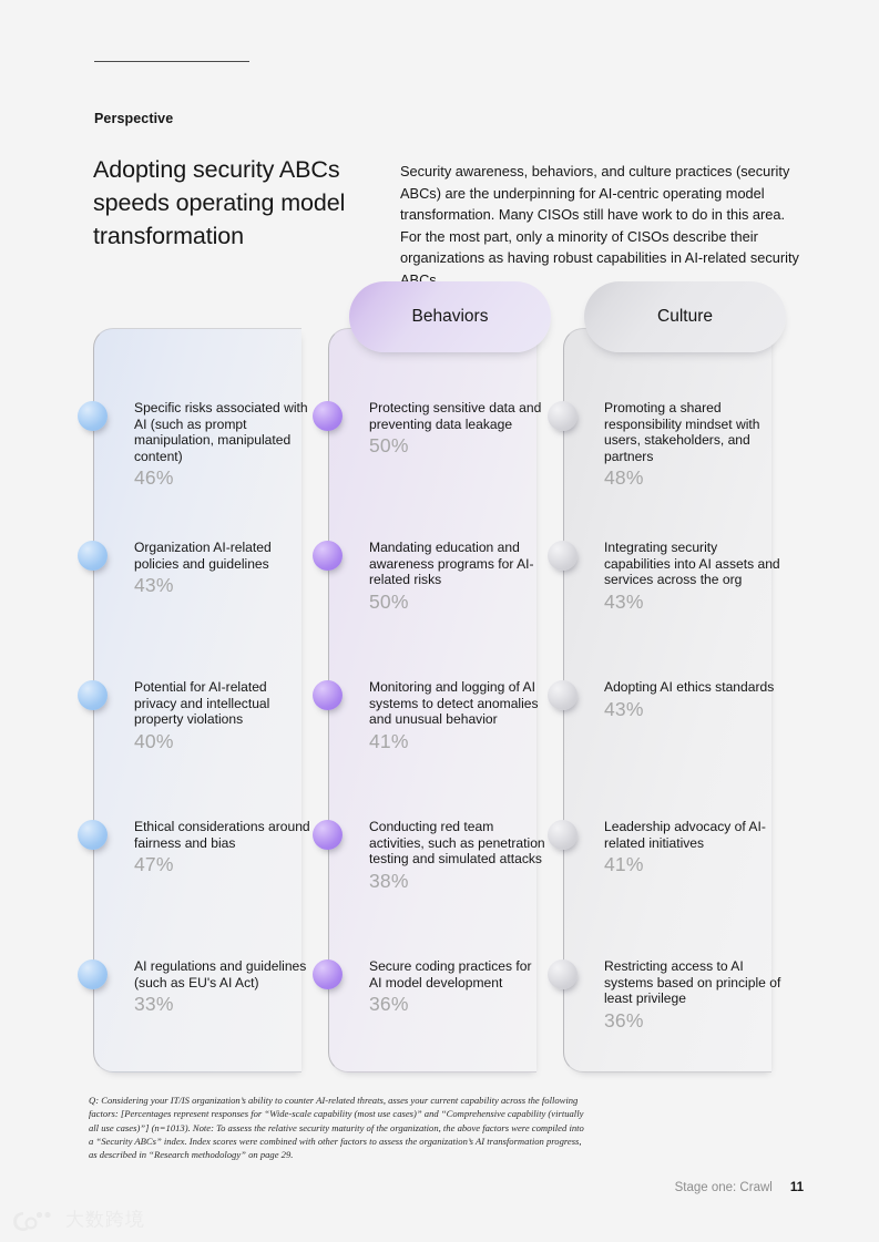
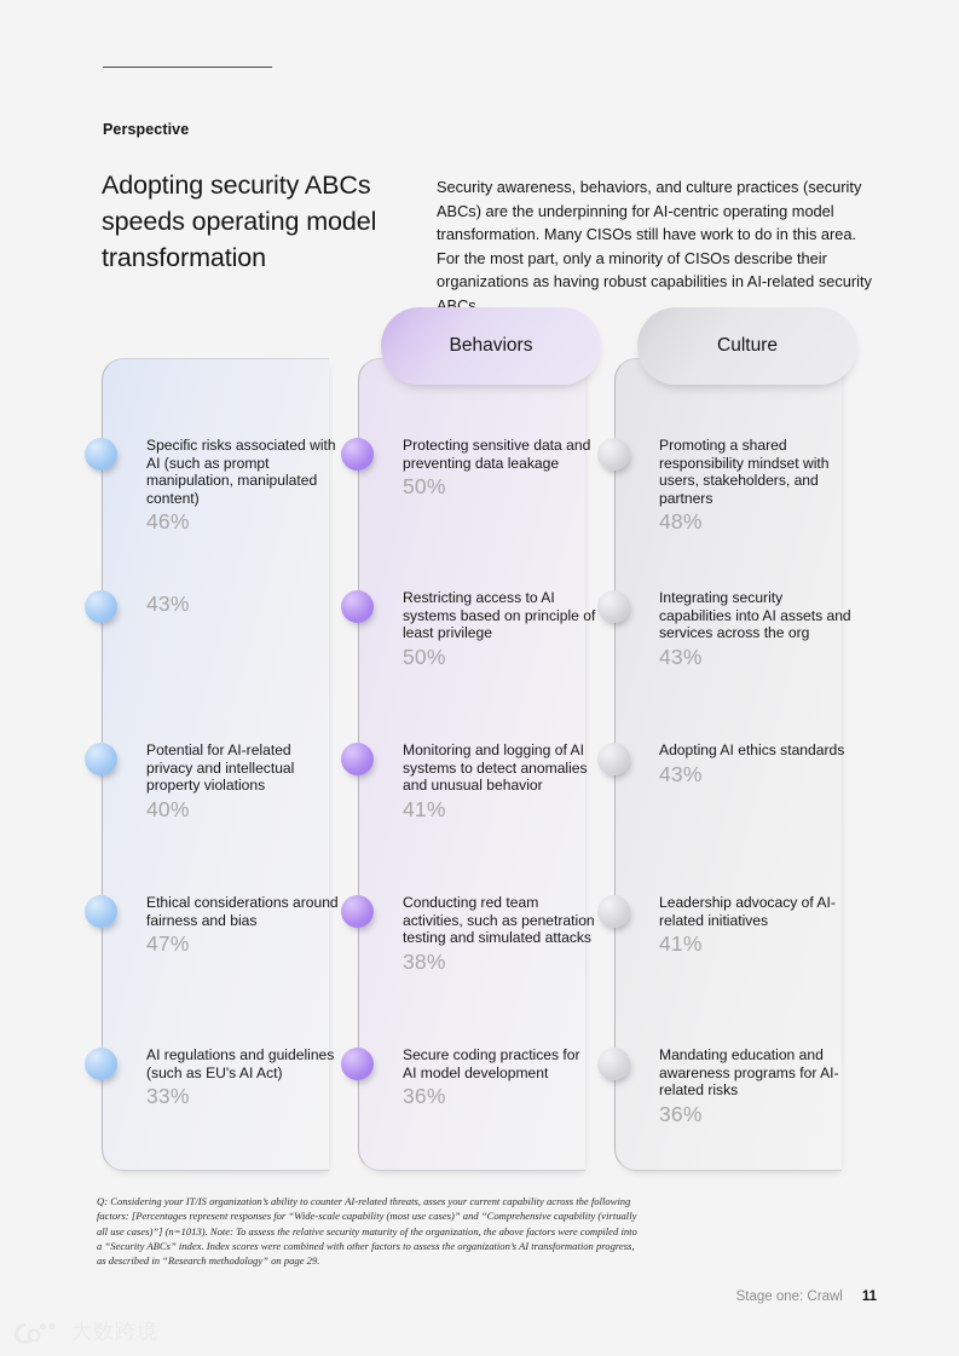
  Perspective
  Adopting security ABCs speeds operating model transformation
  Security awareness, behaviors, and culture practices (security ABCs) are the underpinning for AI-centric operating model transformation. Many CISOs still have work to do in this area. For the most part, only a minority of CISOs describe their organizations as having robust capabilities in AI-related security ABCs.
  Specific risks associated with AI (such as prompt manipulation, manipulated content)
  46%
- Organization AI-related policies and guidelines
  43%
  Potential for AI-related privacy and intellectual property violations
  40%
  Ethical considerations around fairness and bias
  47%
  AI regulations and guidelines (such as EU's AI Act)
  33%
  Behaviors
  Protecting sensitive data and preventing data leakage
  50%
- Mandating education and awareness programs for AI-related risks
+ Restricting access to AI systems based on principle of least privilege
  50%
  Monitoring and logging of AI systems to detect anomalies and unusual behavior
  41%
  Conducting red team activities, such as penetration testing and simulated attacks
  38%
  Secure coding practices for AI model development
  36%
  Culture
  Promoting a shared responsibility mindset with users, stakeholders, and partners
  48%
  Integrating security capabilities into AI assets and services across the org
  43%
  Adopting AI ethics standards
  43%
  Leadership advocacy of AI-related initiatives
  41%
- Restricting access to AI systems based on principle of least privilege
+ Mandating education and awareness programs for AI-related risks
  36%
  Q: Considering your IT/IS organization’s ability to counter AI-related threats, asses your current capability across the following factors: [Percentages represent responses for “Wide-scale capability (most use cases)” and “Comprehensive capability (virtually all use cases)”] (n=1013). Note: To assess the relative security maturity of the organization, the above factors were compiled into a “Security ABCs” index. Index scores were combined with other factors to assess the organization’s AI transformation progress, as described in “Research methodology” on page 29.
  Stage one: Crawl
  11
